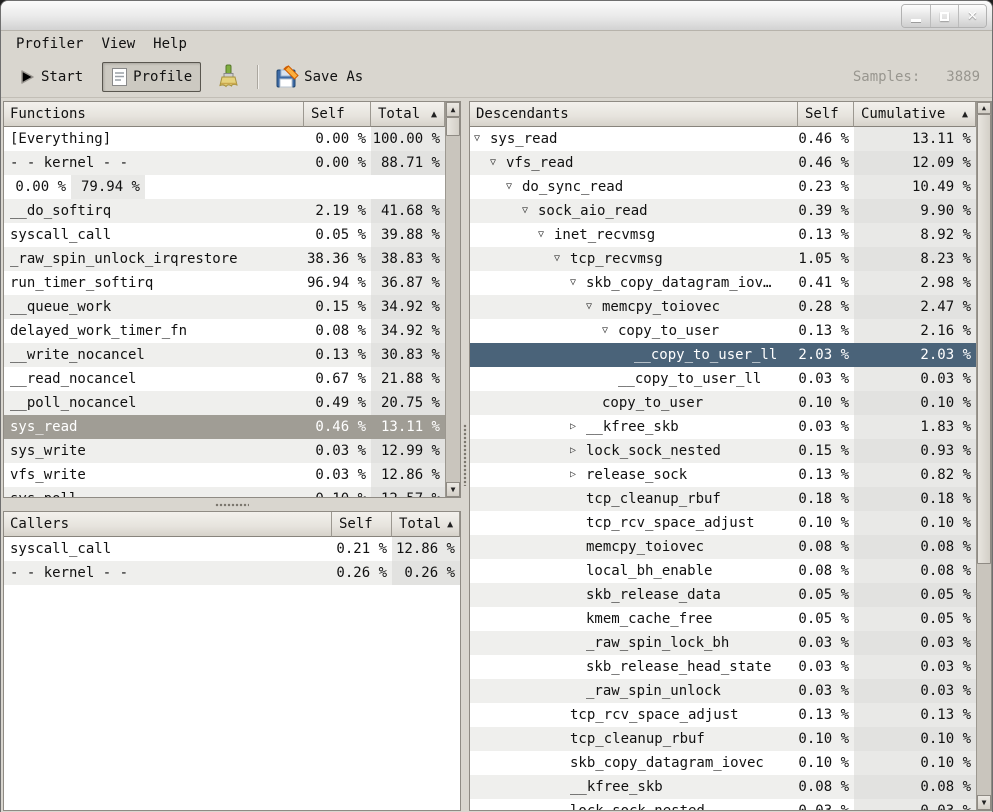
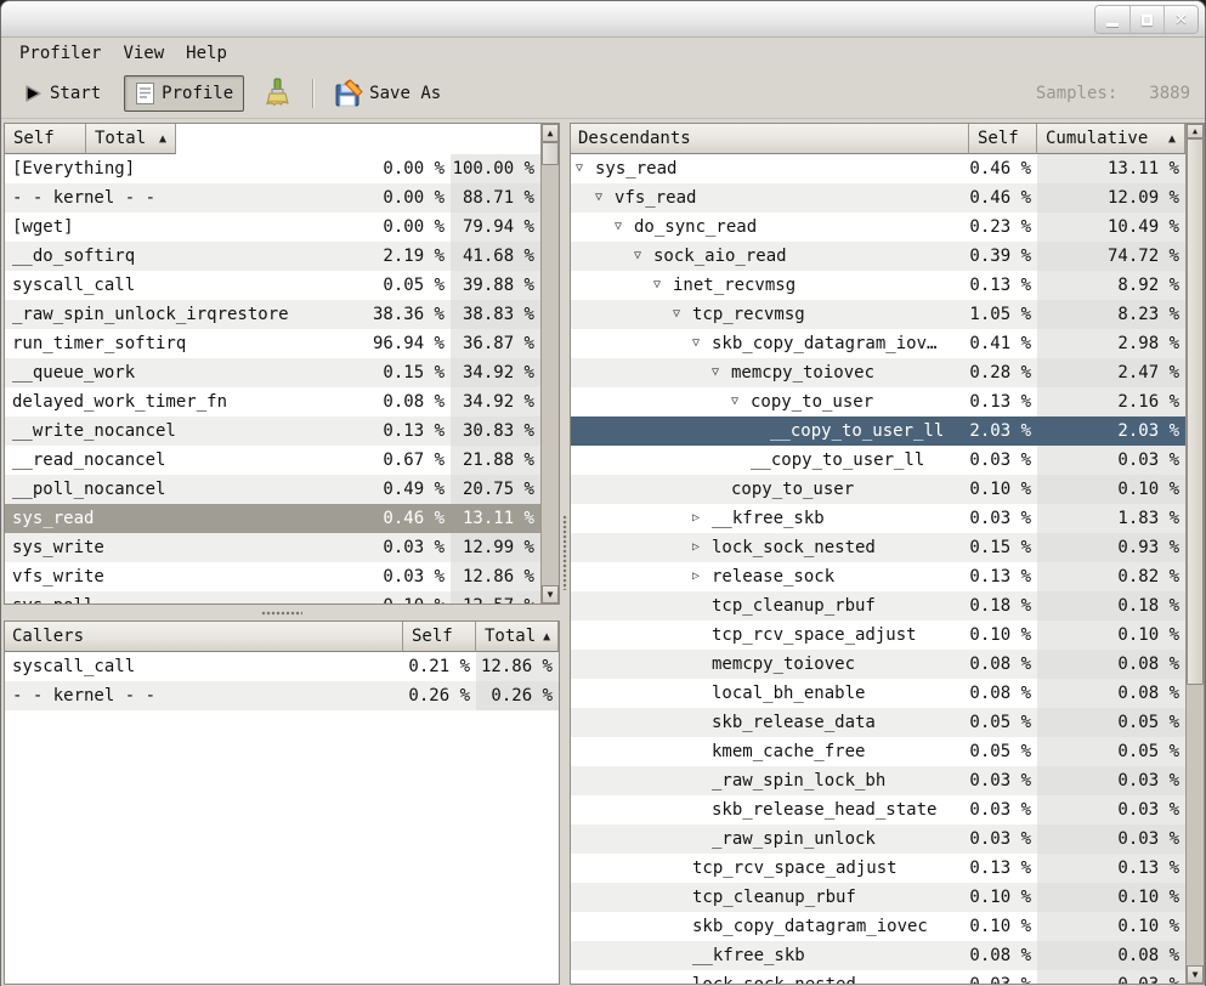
  ✕
  Profiler
  View
  Help
  Start
  Profile
  Save As
  Samples:
  3889
- Functions
  Self
  Total
  ▲
  [Everything]
  0.00 %
  100.00 %
  - - kernel - -
  0.00 %
  88.71 %
+ [wget]
  0.00 %
  79.94 %
  __do_softirq
  2.19 %
  41.68 %
  syscall_call
  0.05 %
  39.88 %
  _raw_spin_unlock_irqrestore
  38.36 %
  38.83 %
  run_timer_softirq
  96.94 %
  36.87 %
  __queue_work
  0.15 %
  34.92 %
  delayed_work_timer_fn
  0.08 %
  34.92 %
  __write_nocancel
  0.13 %
  30.83 %
  __read_nocancel
  0.67 %
  21.88 %
  __poll_nocancel
  0.49 %
  20.75 %
  sys_read
  0.46 %
  13.11 %
  sys_write
  0.03 %
  12.99 %
  vfs_write
  0.03 %
  12.86 %
  ▲
  ▼
  Callers
  Self
  Total
  ▲
  syscall_call
  0.21 %
  12.86 %
  - - kernel - -
  0.26 %
  0.26 %
  Descendants
  Self
  Cumulative
  ▲
  ▽
  sys_read
  0.46 %
  13.11 %
  ▽
  vfs_read
  0.46 %
  12.09 %
  ▽
  do_sync_read
  0.23 %
  10.49 %
  ▽
  sock_aio_read
  0.39 %
- 9.90 %
+ 74.72 %
  ▽
  inet_recvmsg
  0.13 %
  8.92 %
  ▽
  tcp_recvmsg
  1.05 %
  8.23 %
  ▽
  skb_copy_datagram_iov…
  0.41 %
  2.98 %
  ▽
  memcpy_toiovec
  0.28 %
  2.47 %
  ▽
  copy_to_user
  0.13 %
  2.16 %
  __copy_to_user_ll
  2.03 %
  2.03 %
  __copy_to_user_ll
  0.03 %
  0.03 %
  copy_to_user
  0.10 %
  0.10 %
  ▷
  __kfree_skb
  0.03 %
  1.83 %
  ▷
  lock_sock_nested
  0.15 %
  0.93 %
  ▷
  release_sock
  0.13 %
  0.82 %
  tcp_cleanup_rbuf
  0.18 %
  0.18 %
  tcp_rcv_space_adjust
  0.10 %
  0.10 %
  memcpy_toiovec
  0.08 %
  0.08 %
  local_bh_enable
  0.08 %
  0.08 %
  skb_release_data
  0.05 %
  0.05 %
  kmem_cache_free
  0.05 %
  0.05 %
  _raw_spin_lock_bh
  0.03 %
  0.03 %
  skb_release_head_state
  0.03 %
  0.03 %
  _raw_spin_unlock
  0.03 %
  0.03 %
  tcp_rcv_space_adjust
  0.13 %
  0.13 %
  tcp_cleanup_rbuf
  0.10 %
  0.10 %
  skb_copy_datagram_iovec
  0.10 %
  0.10 %
  __kfree_skb
  0.08 %
  0.08 %
  ▲
  ▼
